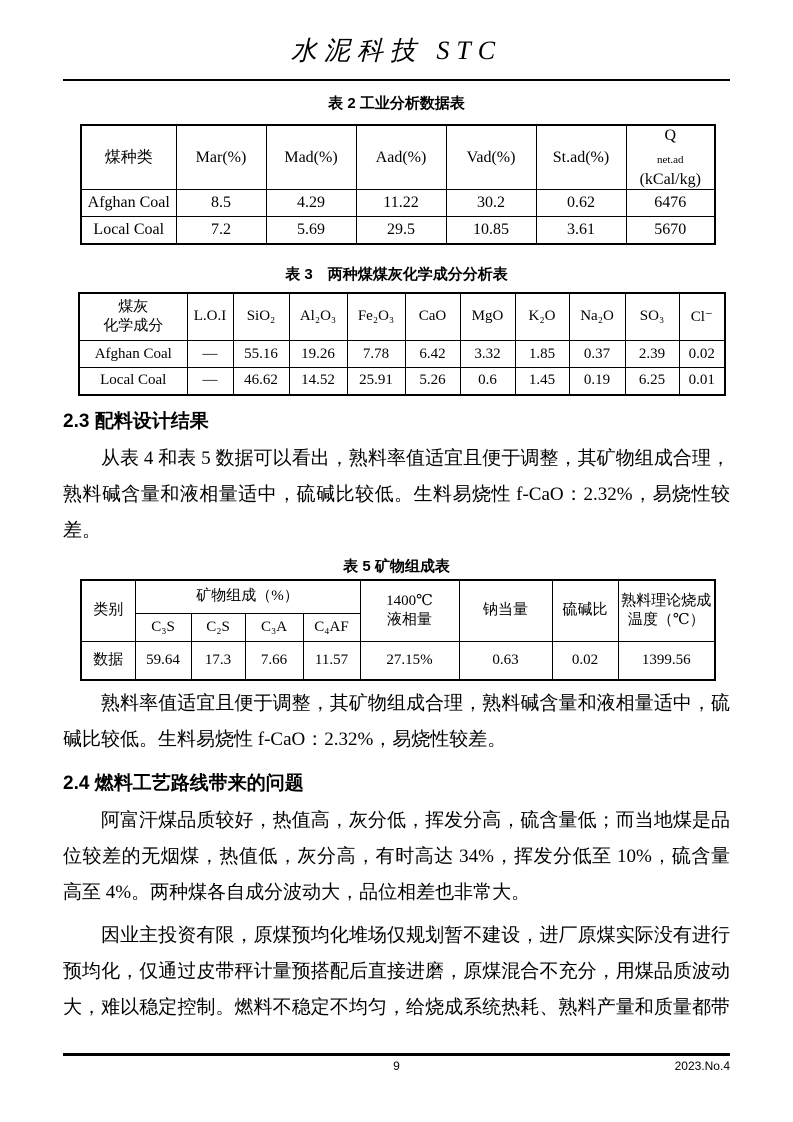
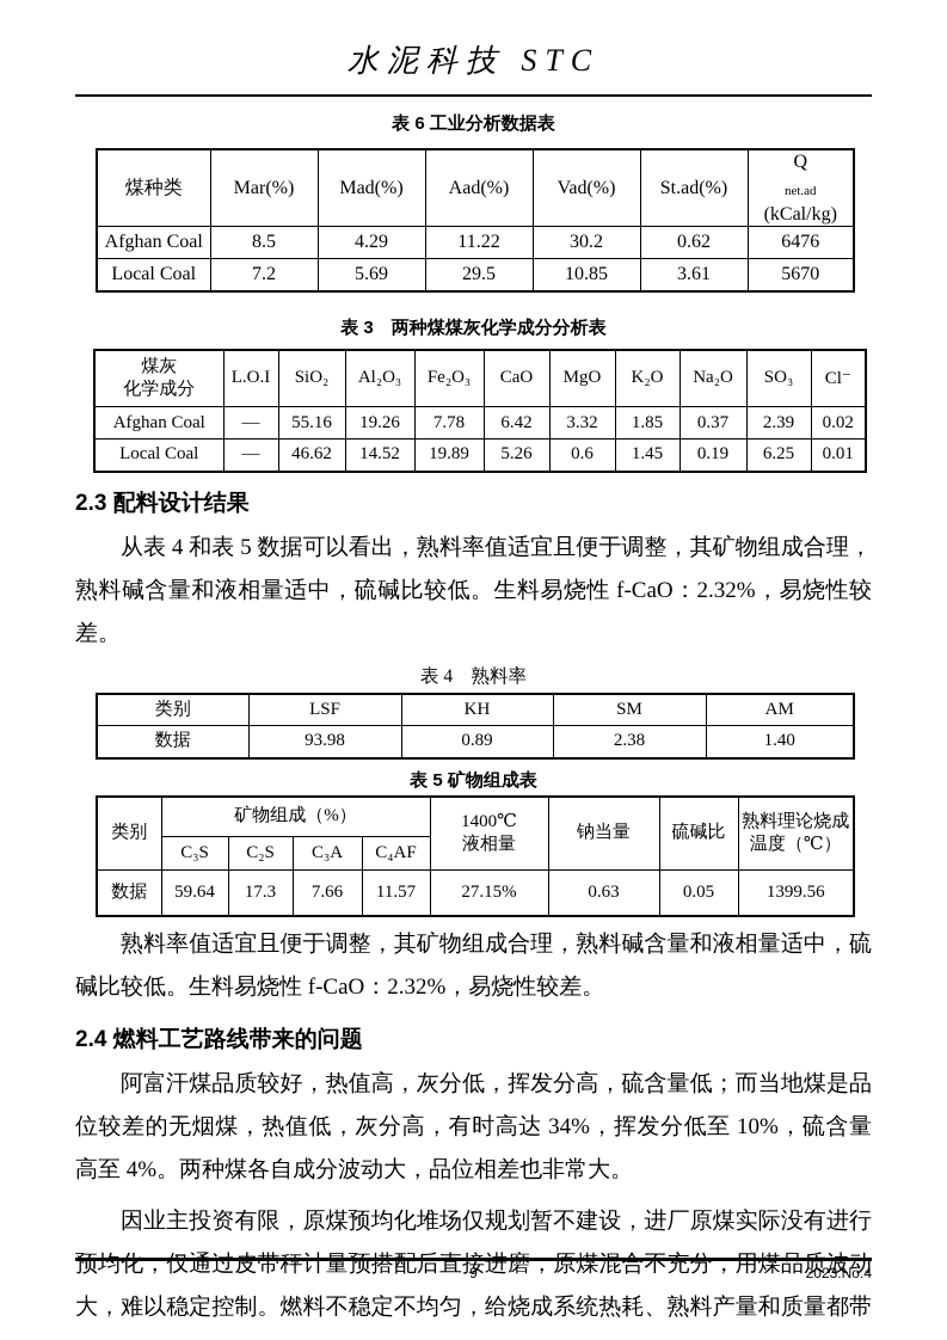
  水泥科技 STC
- 表 2 工业分析数据表
+ 表 6 工业分析数据表
  煤种类	Mar(%)	Mad(%)	Aad(%)	Vad(%)	St.ad(%)	Qnet.ad (kCal/kg)
  Afghan Coal	8.5	4.29	11.22	30.2	0.62	6476
  Local Coal	7.2	5.69	29.5	10.85	3.61	5670
  表 3 两种煤煤灰化学成分分析表
  煤灰 化学成分	L.O.I	SiO₂	Al₂O₃	Fe₂O₃	CaO	MgO	K₂O	Na₂O	SO₃	Cl⁻
  Afghan Coal	—	55.16	19.26	7.78	6.42	3.32	1.85	0.37	2.39	0.02
- Local Coal	—	46.62	14.52	25.91	5.26	0.6	1.45	0.19	6.25	0.01
+ Local Coal	—	46.62	14.52	19.89	5.26	0.6	1.45	0.19	6.25	0.01
  2.3 配料设计结果
  从表 4 和表 5 数据可以看出，熟料率值适宜且便于调整，其矿物组成合理，熟料碱含量和液相量适中，硫碱比较低。生料易烧性 f-CaO：2.32%，易烧性较差。
+ 表 4 熟料率
+ 类别	LSF	KH	SM	AM
+ 数据	93.98	0.89	2.38	1.40
  表 5 矿物组成表
  类别	矿物组成（%）	1400℃ 液相量	钠当量	硫碱比	熟料理论烧成 温度（℃）
  C₃S	C₂S	C₃A	C₄AF
- 数据	59.64	17.3	7.66	11.57	27.15%	0.63	0.02	1399.56
+ 数据	59.64	17.3	7.66	11.57	27.15%	0.63	0.05	1399.56
  熟料率值适宜且便于调整，其矿物组成合理，熟料碱含量和液相量适中，硫碱比较低。生料易烧性 f-CaO：2.32%，易烧性较差。
  2.4 燃料工艺路线带来的问题
  阿富汗煤品质较好，热值高，灰分低，挥发分高，硫含量低；而当地煤是品位较差的无烟煤，热值低，灰分高，有时高达 34%，挥发分低至 10%，硫含量高至 4%。两种煤各自成分波动大，品位相差也非常大。
  因业主投资有限，原煤预均化堆场仅规划暂不建设，进厂原煤实际没有进行预均化，仅通过皮带秤计量预搭配后直接进磨，原煤混合不充分，用煤品质波动大，难以稳定控制。燃料不稳定不均匀，给烧成系统热耗、熟料产量和质量都带
  9
  2023.No.4
